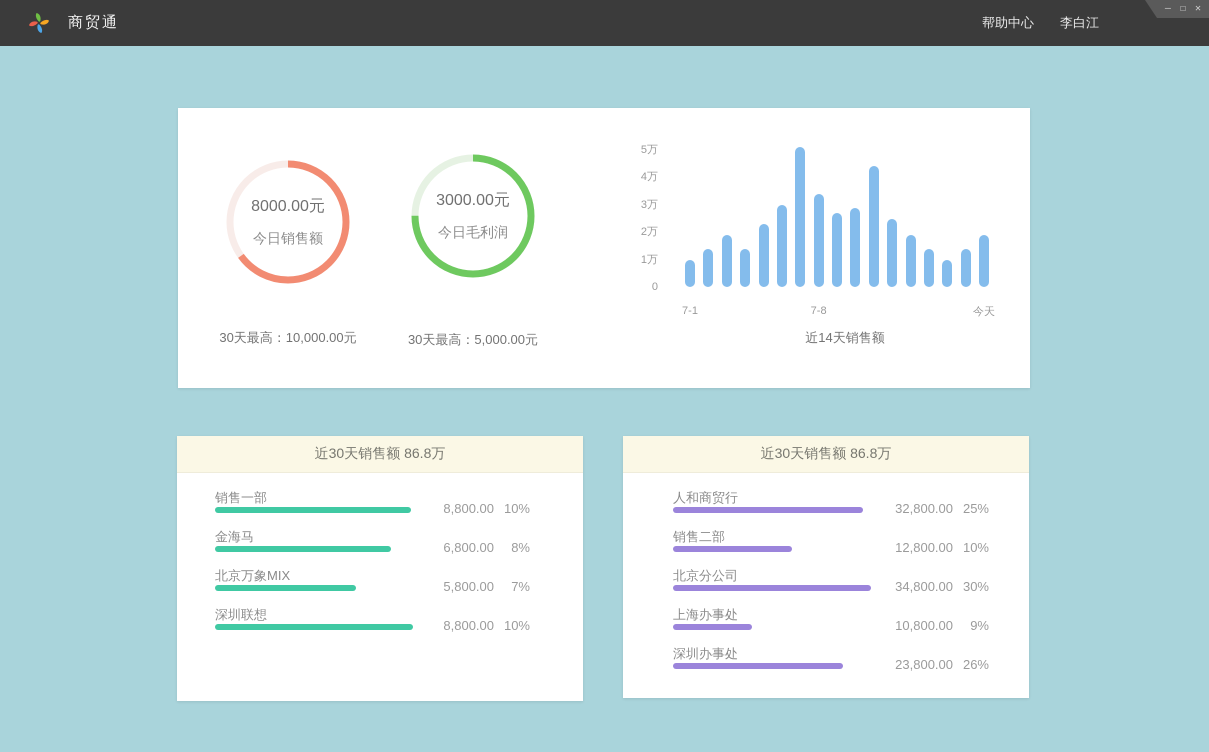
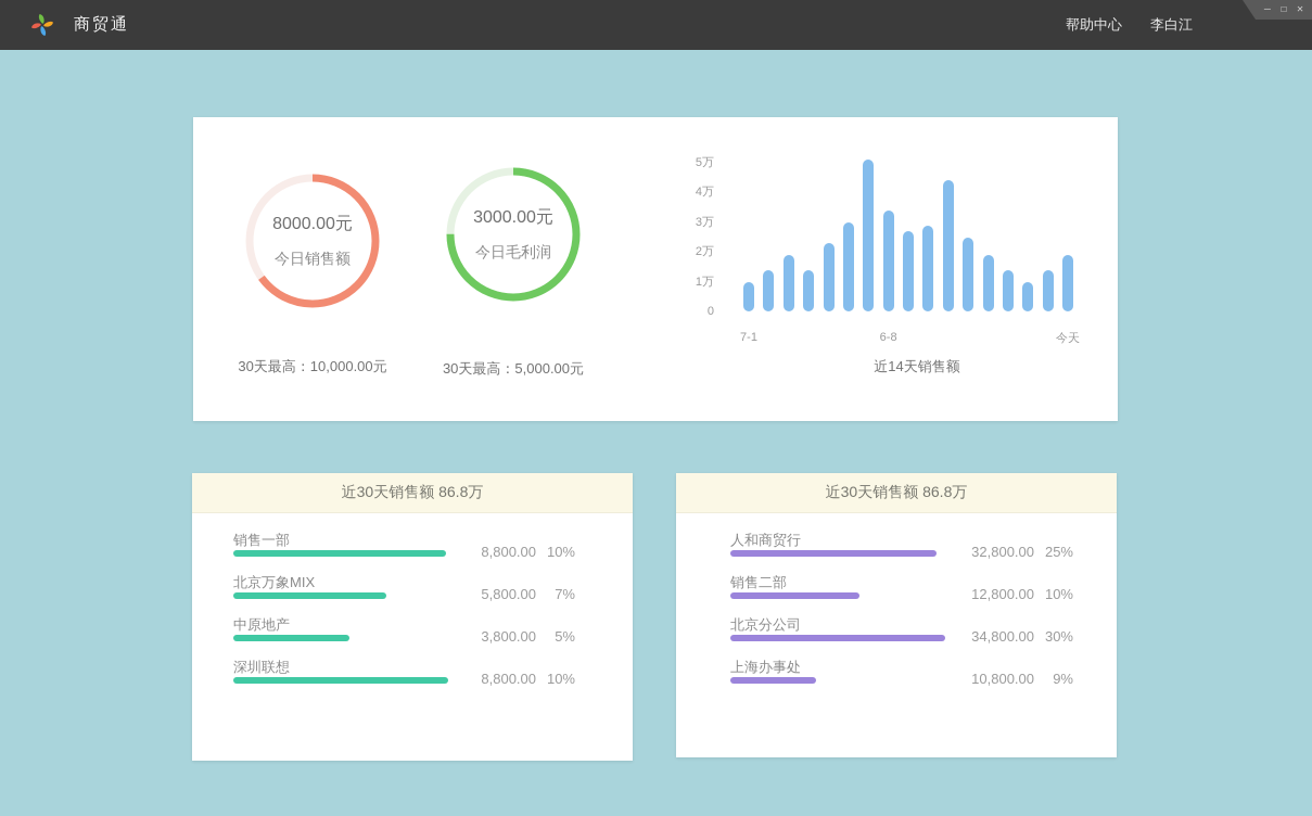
  商贸通
  帮助中心
  李白江
  —
  ☐
  ✕
  8000.00元
  今日销售额
  30天最高：10,000.00元
  3000.00元
  今日毛利润
  30天最高：5,000.00元
  近14天销售额
  0
  1万
  2万
  3万
  4万
  5万
  7-1
- 7-8
+ 6-8
  今天
  近30天销售额 86.8万
  销售一部
  8,800.00
  10%
- 金海马
- 6,800.00
- 8%
  北京万象MIX
  5,800.00
  7%
+ 中原地产
+ 3,800.00
+ 5%
  深圳联想
  8,800.00
  10%
  近30天销售额 86.8万
  人和商贸行
  32,800.00
  25%
  销售二部
  12,800.00
  10%
  北京分公司
  34,800.00
  30%
  上海办事处
  10,800.00
  9%
- 深圳办事处
- 23,800.00
- 26%
